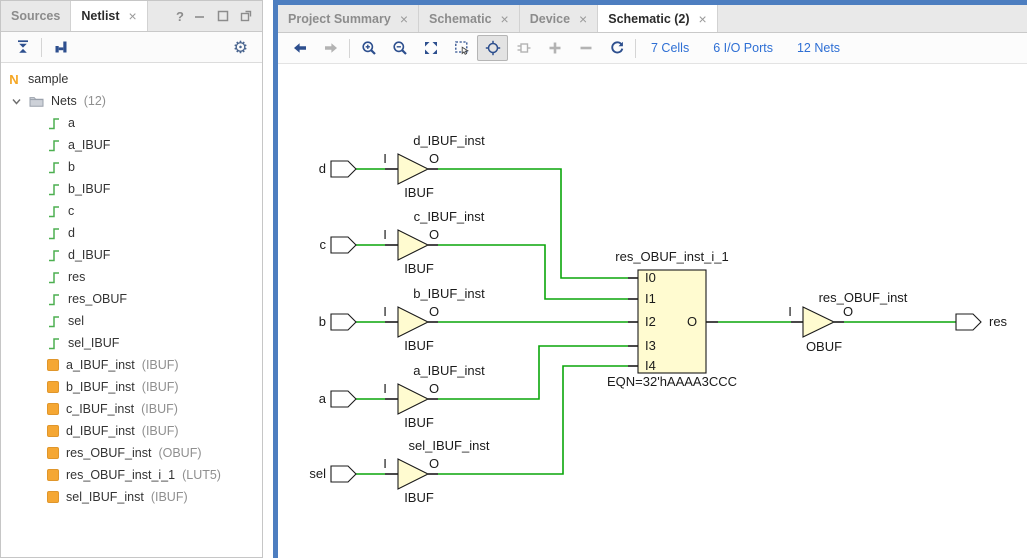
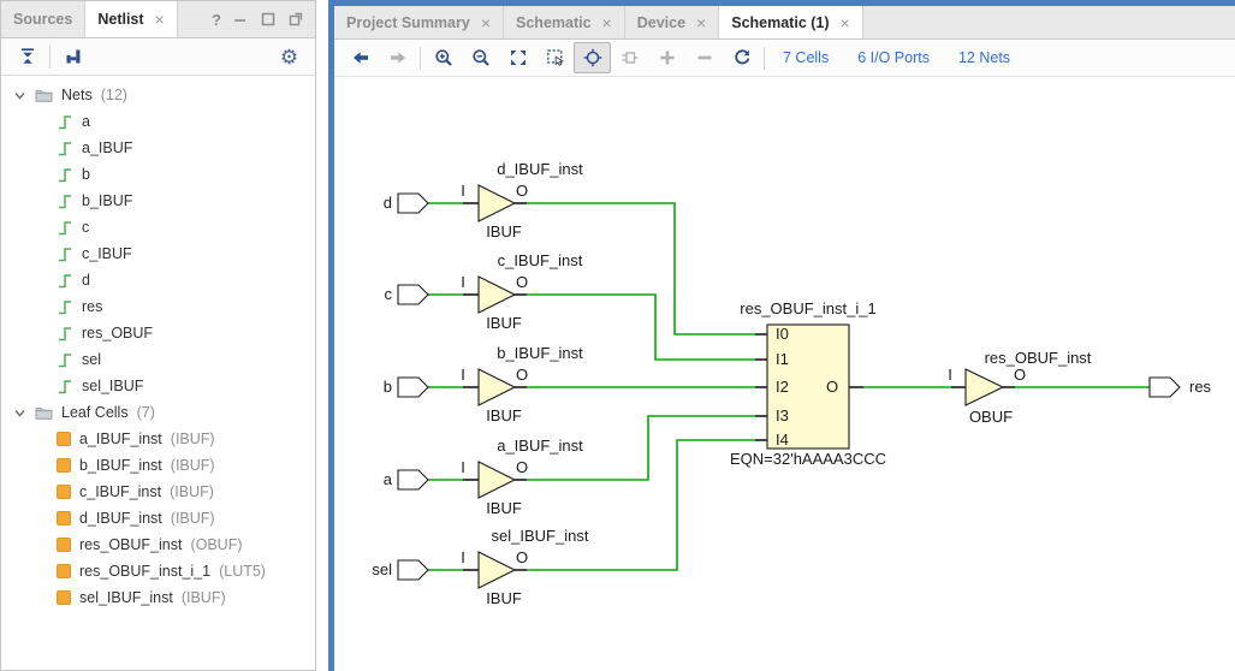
  Sources
  Netlist
  ×
  ?
  ⚙
- N
- sample
  Nets
  (12)
  a
  a_IBUF
  b
  b_IBUF
  c
+ c_IBUF
  d
- d_IBUF
  res
  res_OBUF
  sel
  sel_IBUF
+ Leaf Cells
+ (7)
  a_IBUF_inst
  (IBUF)
  b_IBUF_inst
  (IBUF)
  c_IBUF_inst
  (IBUF)
  d_IBUF_inst
  (IBUF)
  res_OBUF_inst
  (OBUF)
  res_OBUF_inst_i_1
  (LUT5)
  sel_IBUF_inst
  (IBUF)
  Project Summary
  ×
  Schematic
  ×
  Device
  ×
- Schematic (2)
+ Schematic (1)
  ×
  7 Cells
  6 I/O Ports
  12 Nets
  d
  I
  O
  d_IBUF_inst
  IBUF
  c
  I
  O
  c_IBUF_inst
  IBUF
  b
  I
  O
  b_IBUF_inst
  IBUF
  a
  I
  O
  a_IBUF_inst
  IBUF
  sel
  I
  O
  sel_IBUF_inst
  IBUF
  I0
  I1
  I2
  I3
  I4
  O
  res_OBUF_inst_i_1
  EQN=32'hAAAA3CCC
  I
  O
  res_OBUF_inst
  OBUF
  res
